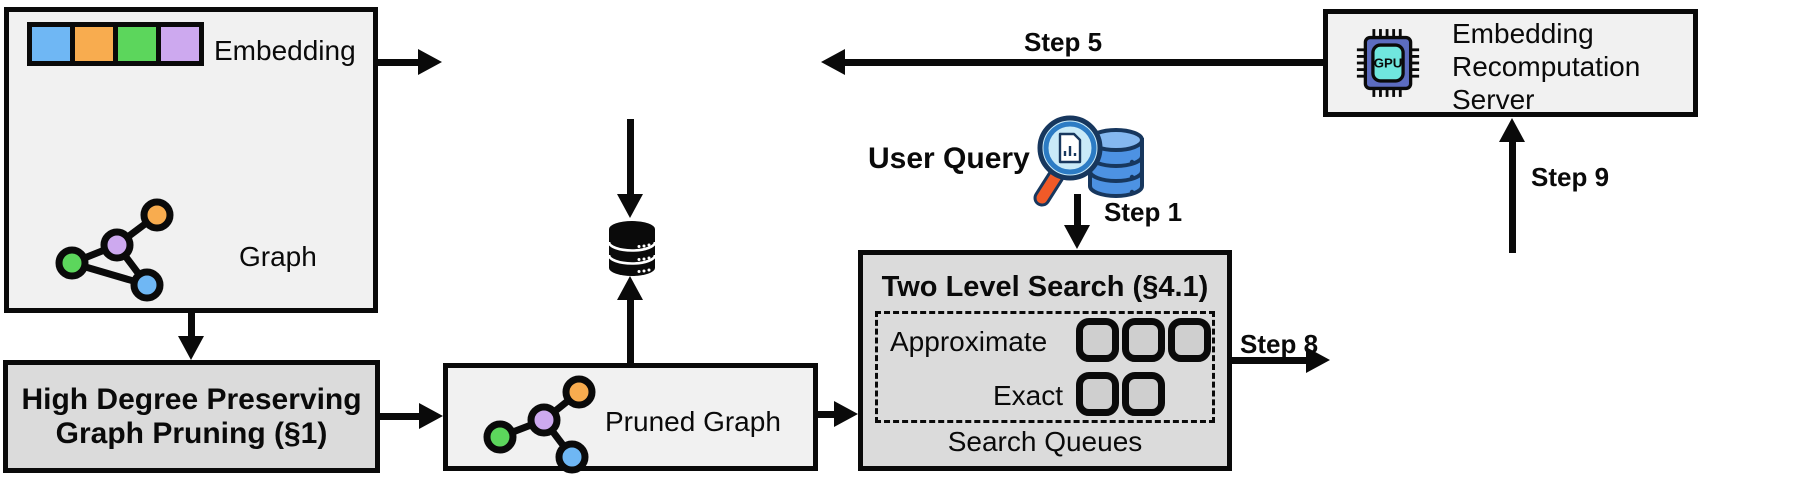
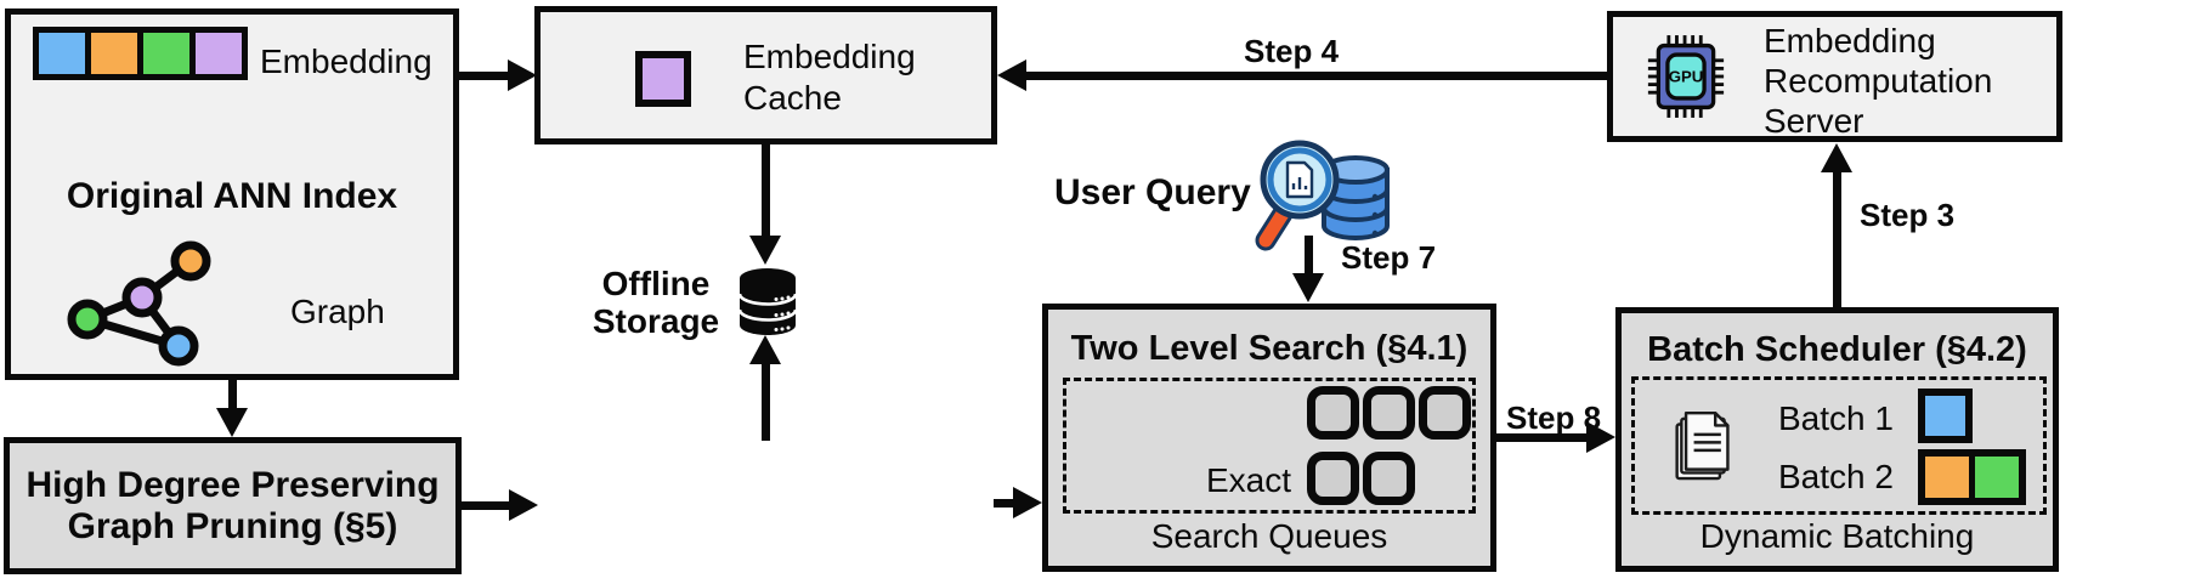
  Embedding
+ Original ANN Index
  Graph
+ Embedding Cache
  GPU
  Embedding Recomputation Server
- High Degree Preserving Graph Pruning (§1)
+ High Degree Preserving Graph Pruning (§5)
- Pruned Graph
  Two Level Search (§4.1)
- Approximate
  Exact
  Search Queues
+ Batch Scheduler (§4.2)
+ Batch 1
+ Batch 2
+ Dynamic Batching
+ Offline Storage
  User Query
- Step 1
+ Step 7
  Step 8
- Step 9
+ Step 3
- Step 5
+ Step 4
